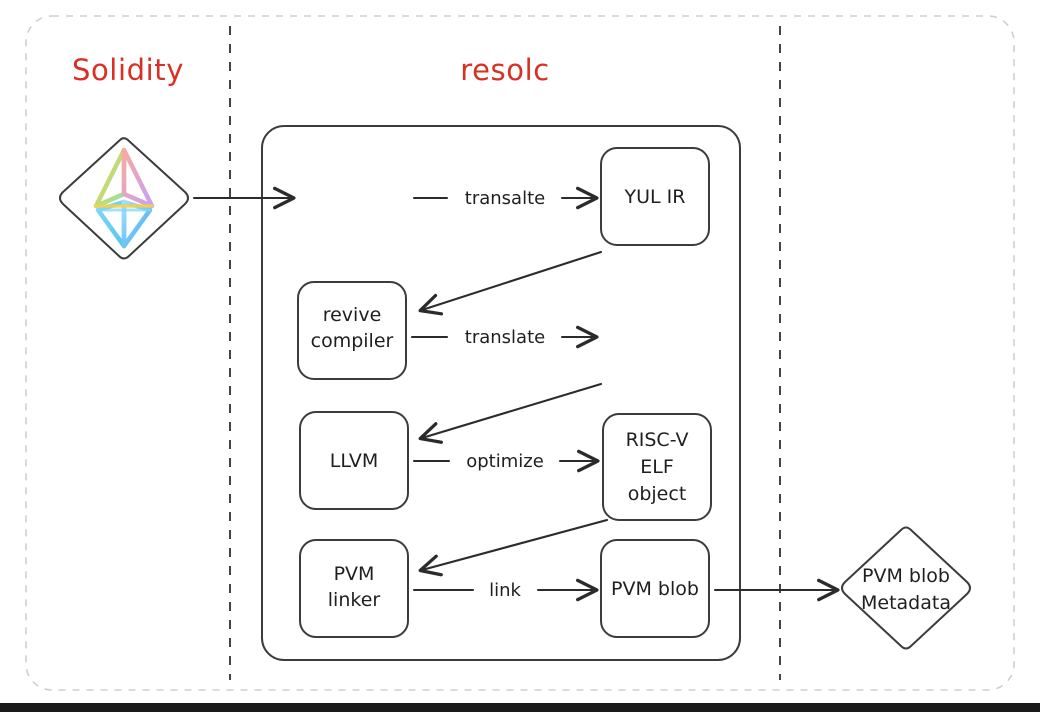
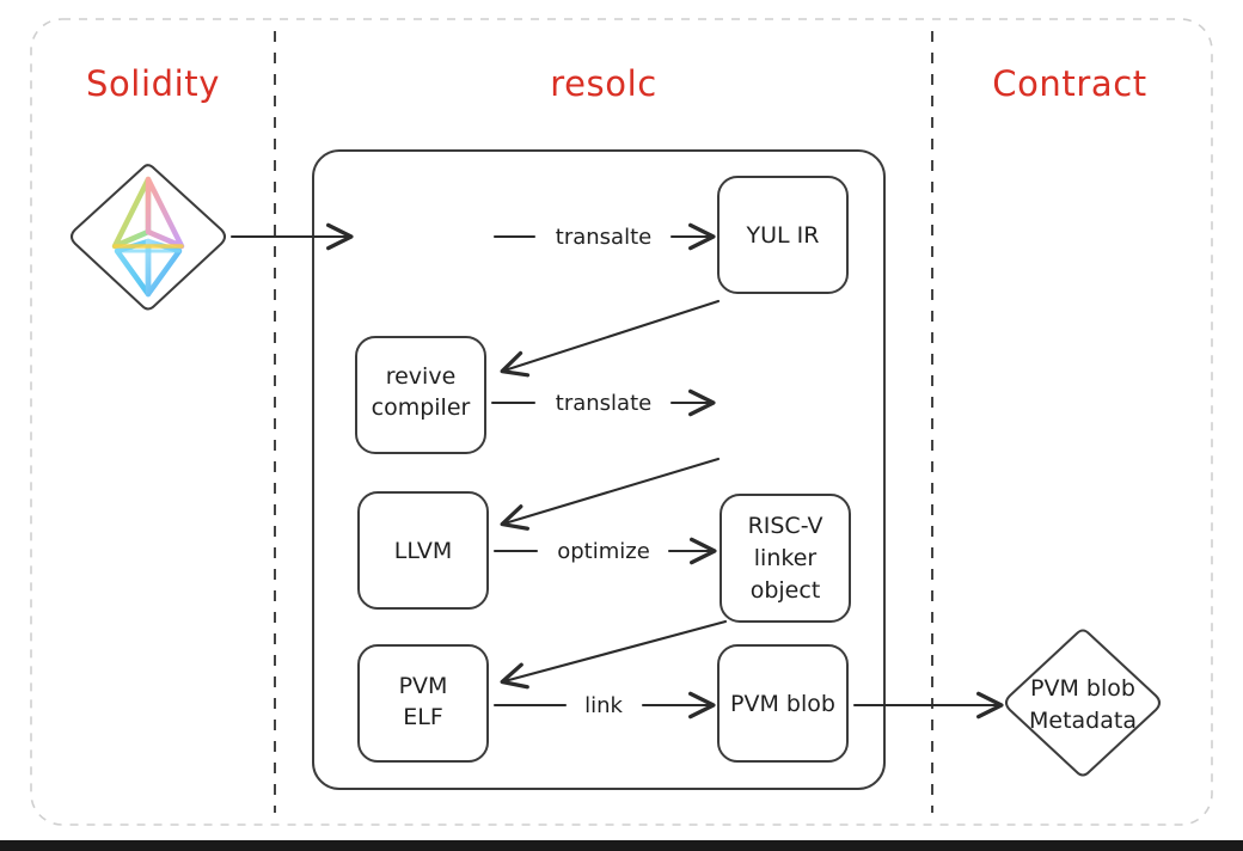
  Solidity
  resolc
+ Contract
  YUL IR
  revive
  compiler
  LLVM
  RISC-V
- ELF
+ linker
  object
  PVM
- linker
+ ELF
  PVM blob
  PVM blob
  Metadata
  transalte
  translate
  optimize
  link
